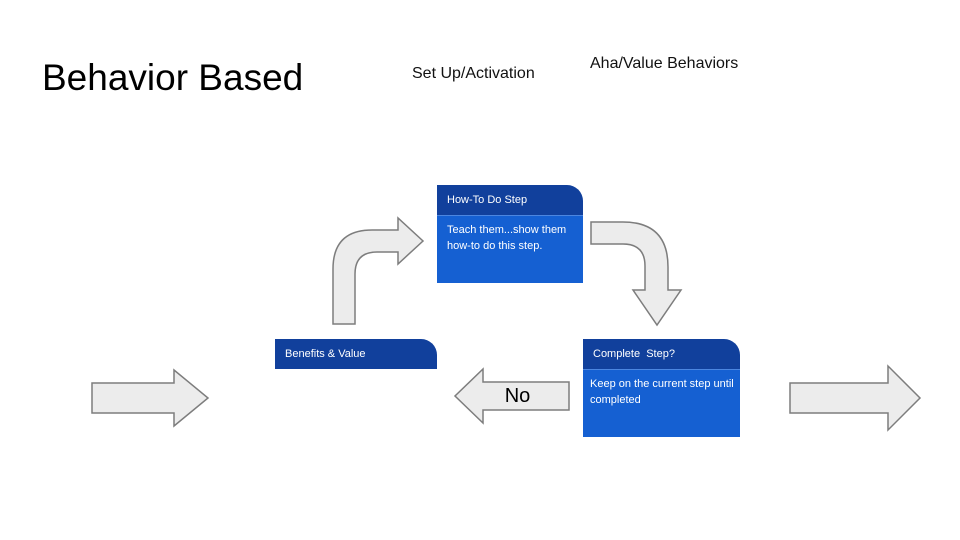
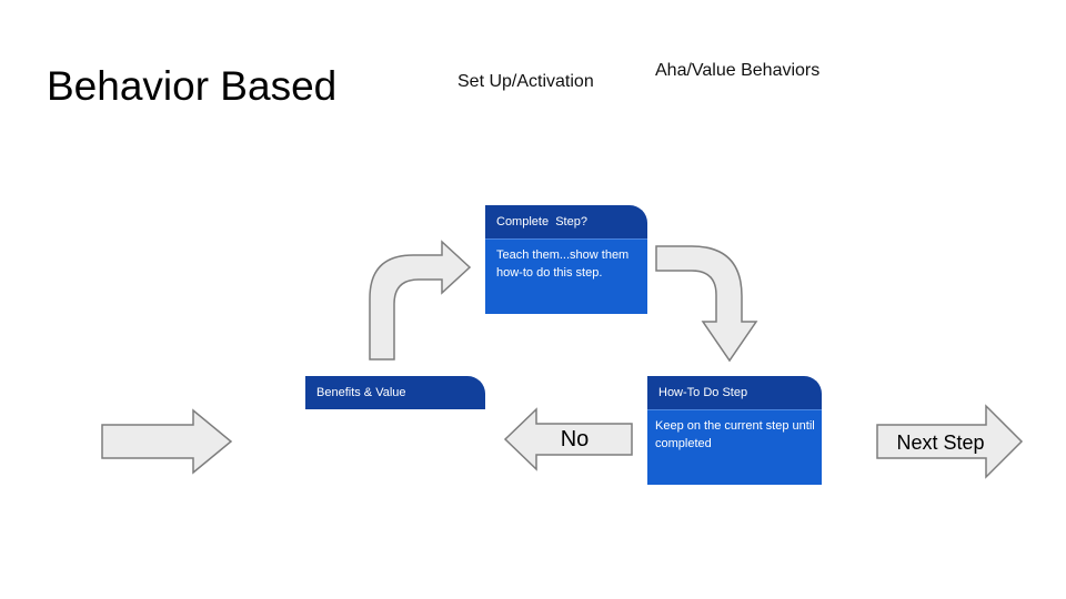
  Behavior Based
  Set Up/Activation
  Aha/Value Behaviors
  No
+ Next Step
- How-To Do Step
+ Complete Step?
  Teach them...show them how-to do this step.
  Benefits & Value
- Complete Step?
+ How-To Do Step
  Keep on the current step until completed
